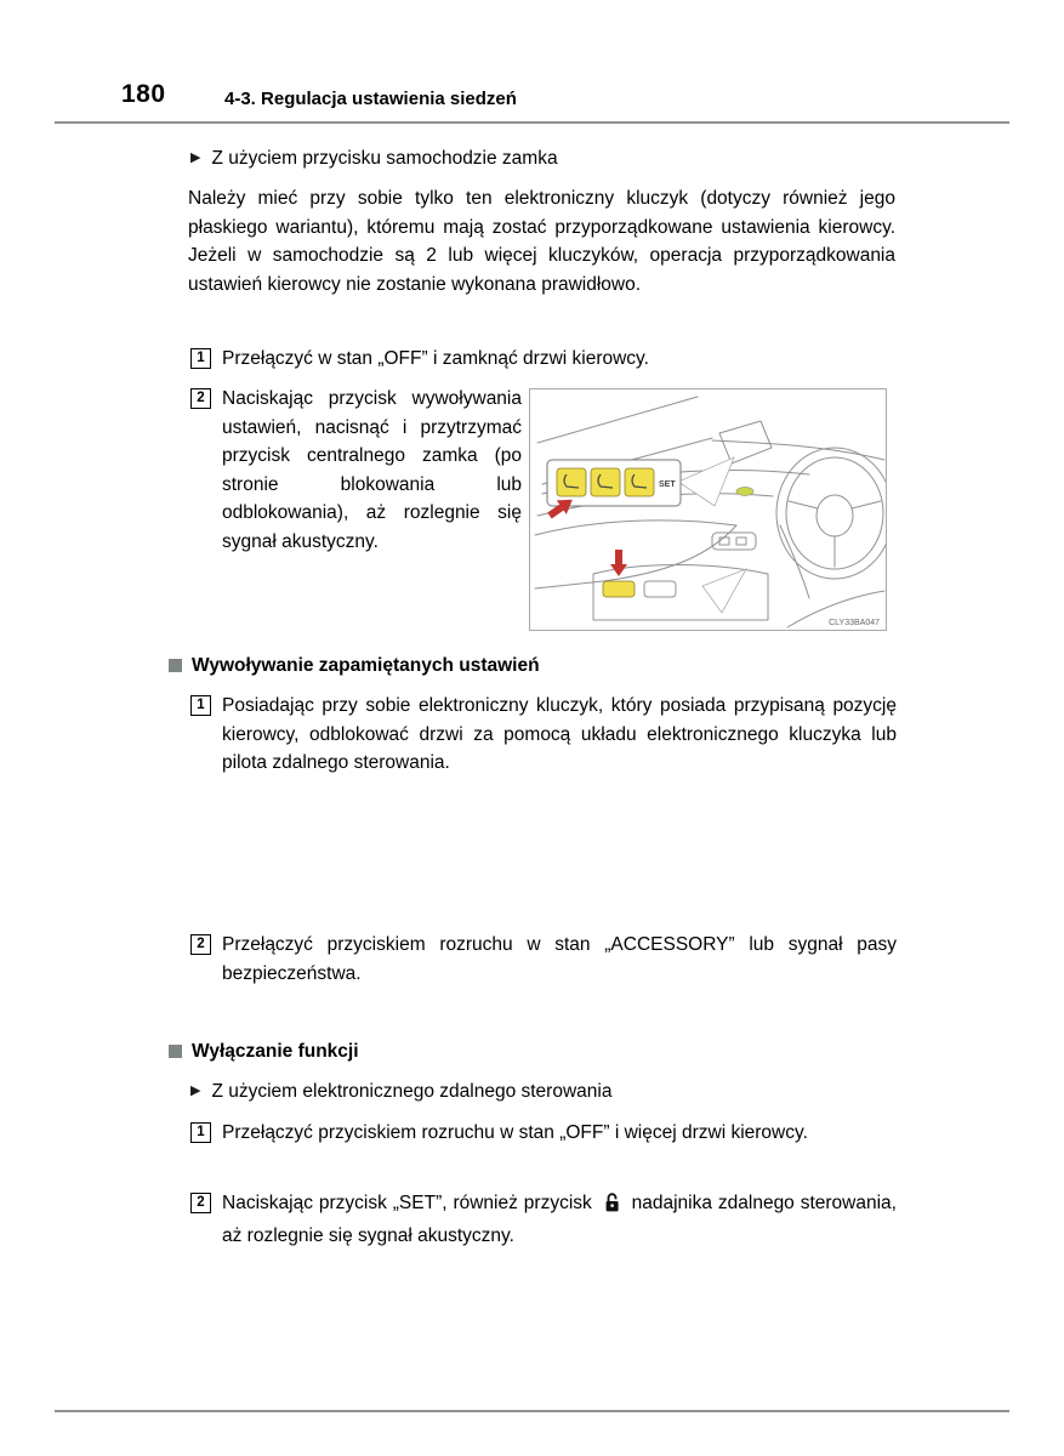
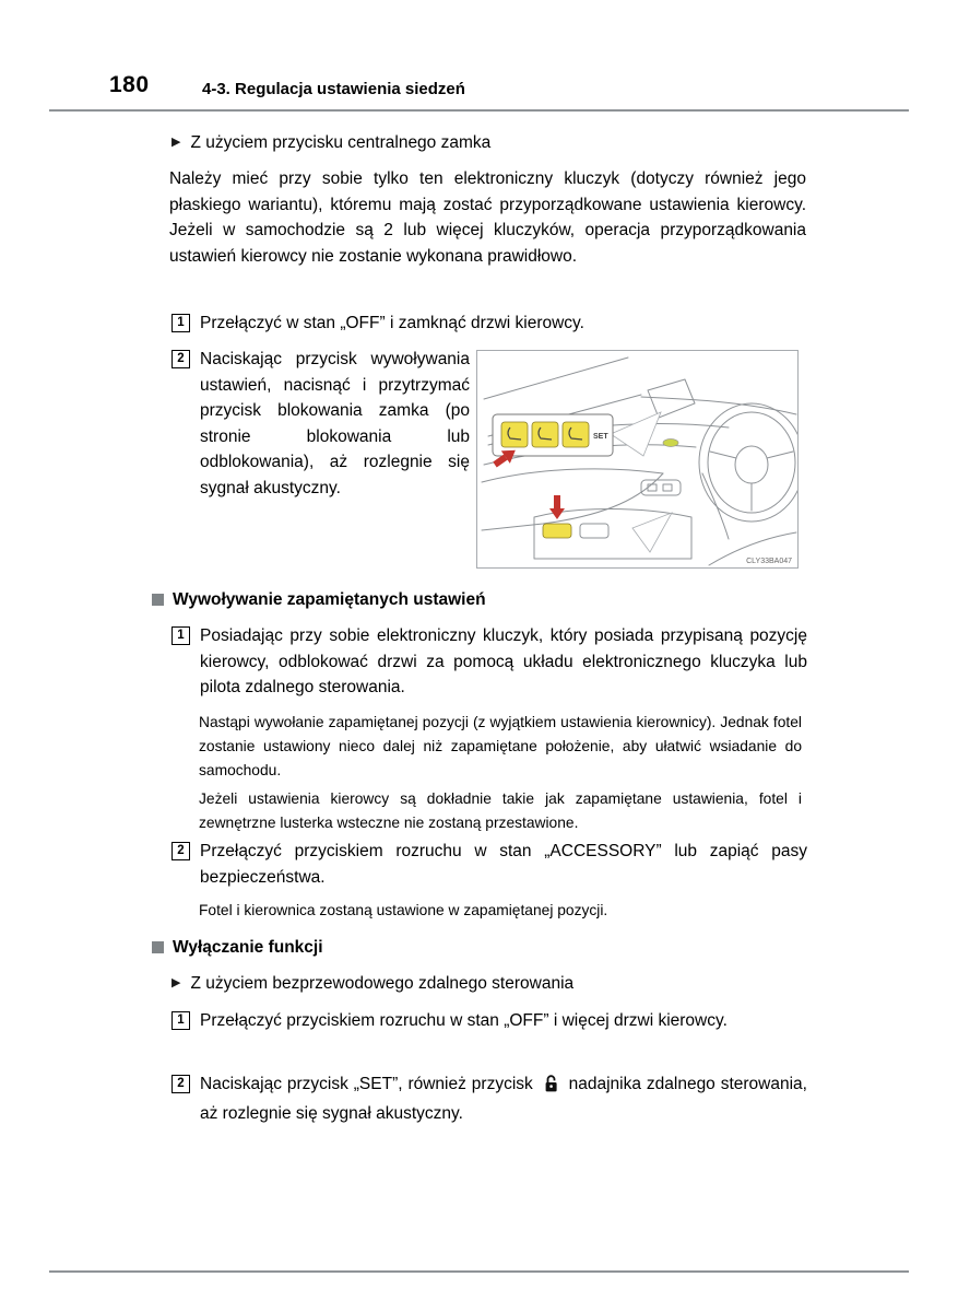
  180
  4-3. Regulacja ustawienia siedzeń
  ▶
- Z użyciem przycisku samochodzie zamka
+ Z użyciem przycisku centralnego zamka
  Należy mieć przy sobie tylko ten elektroniczny kluczyk (dotyczy również jego płaskiego wariantu), któremu mają zostać przyporządkowane ustawienia kierowcy. Jeżeli w samochodzie są 2 lub więcej kluczyków, operacja przyporządkowania ustawień kierowcy nie zostanie wykonana prawidłowo.
  1
  Przełączyć w stan „OFF” i zamknąć drzwi kierowcy.
  2
- Naciskając przycisk wywoływania ustawień, nacisnąć i przytrzymać przycisk centralnego zamka (po stronie blokowania lub odblokowania), aż rozlegnie się sygnał akustyczny.
+ Naciskając przycisk wywoływania ustawień, nacisnąć i przytrzymać przycisk blokowania zamka (po stronie blokowania lub odblokowania), aż rozlegnie się sygnał akustyczny.
  Wywoływanie zapamiętanych ustawień
  1
  Posiadając przy sobie elektroniczny kluczyk, który posiada przypisaną pozycję kierowcy, odblokować drzwi za pomocą układu elektronicznego kluczyka lub pilota zdalnego sterowania.
+ Nastąpi wywołanie zapamiętanej pozycji (z wyjątkiem ustawienia kierownicy). Jednak fotel zostanie ustawiony nieco dalej niż zapamiętane położenie, aby ułatwić wsiadanie do samochodu.
+ Jeżeli ustawienia kierowcy są dokładnie takie jak zapamiętane ustawienia, fotel i zewnętrzne lusterka wsteczne nie zostaną przestawione.
  2
- Przełączyć przyciskiem rozruchu w stan „ACCESSORY” lub sygnał pasy bezpieczeństwa.
+ Przełączyć przyciskiem rozruchu w stan „ACCESSORY” lub zapiąć pasy bezpieczeństwa.
+ Fotel i kierownica zostaną ustawione w zapamiętanej pozycji.
  Wyłączanie funkcji
  ▶
- Z użyciem elektronicznego zdalnego sterowania
+ Z użyciem bezprzewodowego zdalnego sterowania
  1
  Przełączyć przyciskiem rozruchu w stan „OFF” i więcej drzwi kierowcy.
  2
  Naciskając przycisk „SET”, również przycisk nadajnika zdalnego sterowania, aż rozlegnie się sygnał akustyczny.
